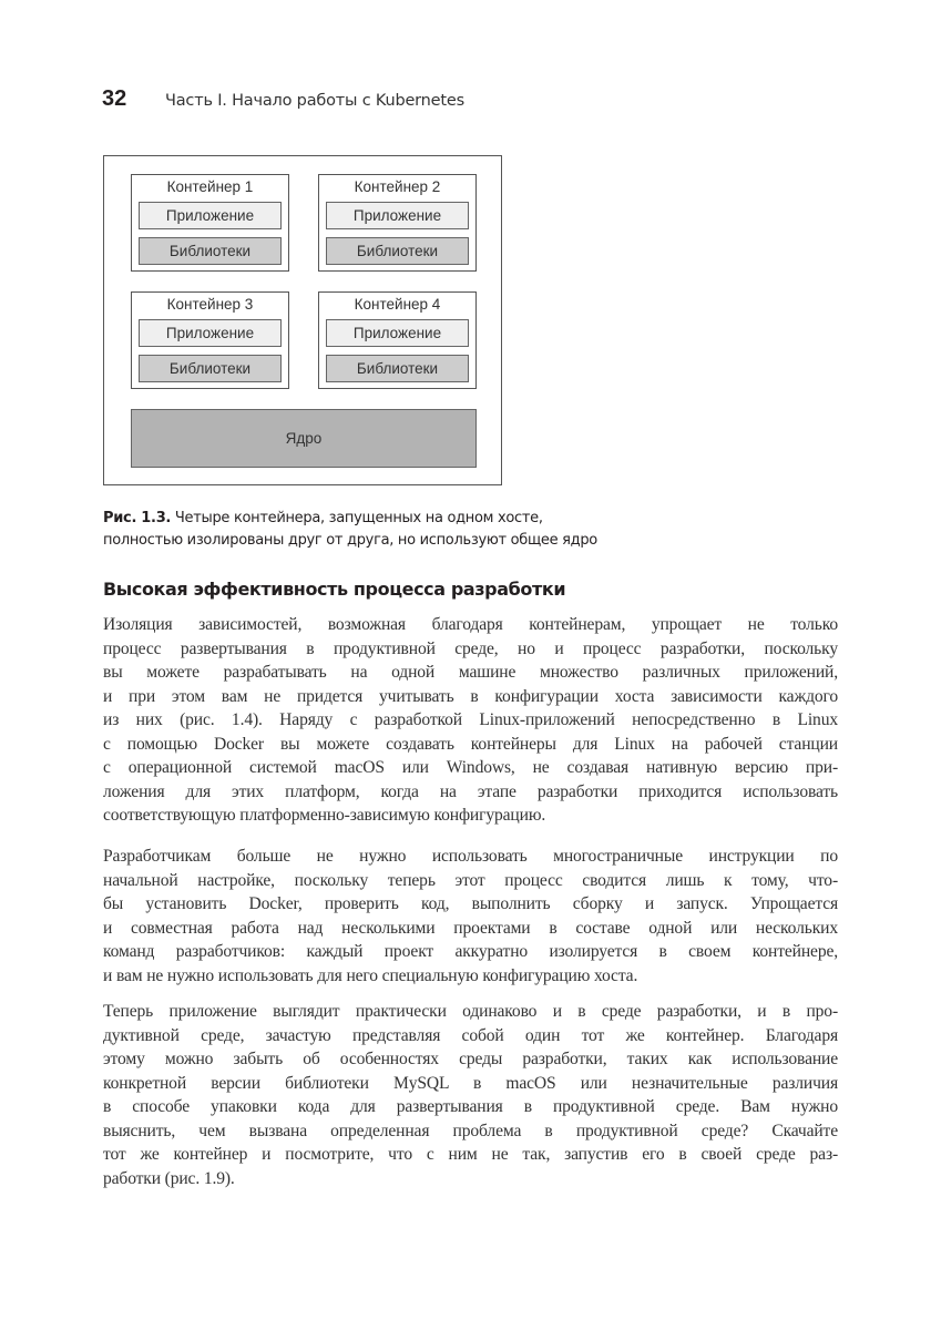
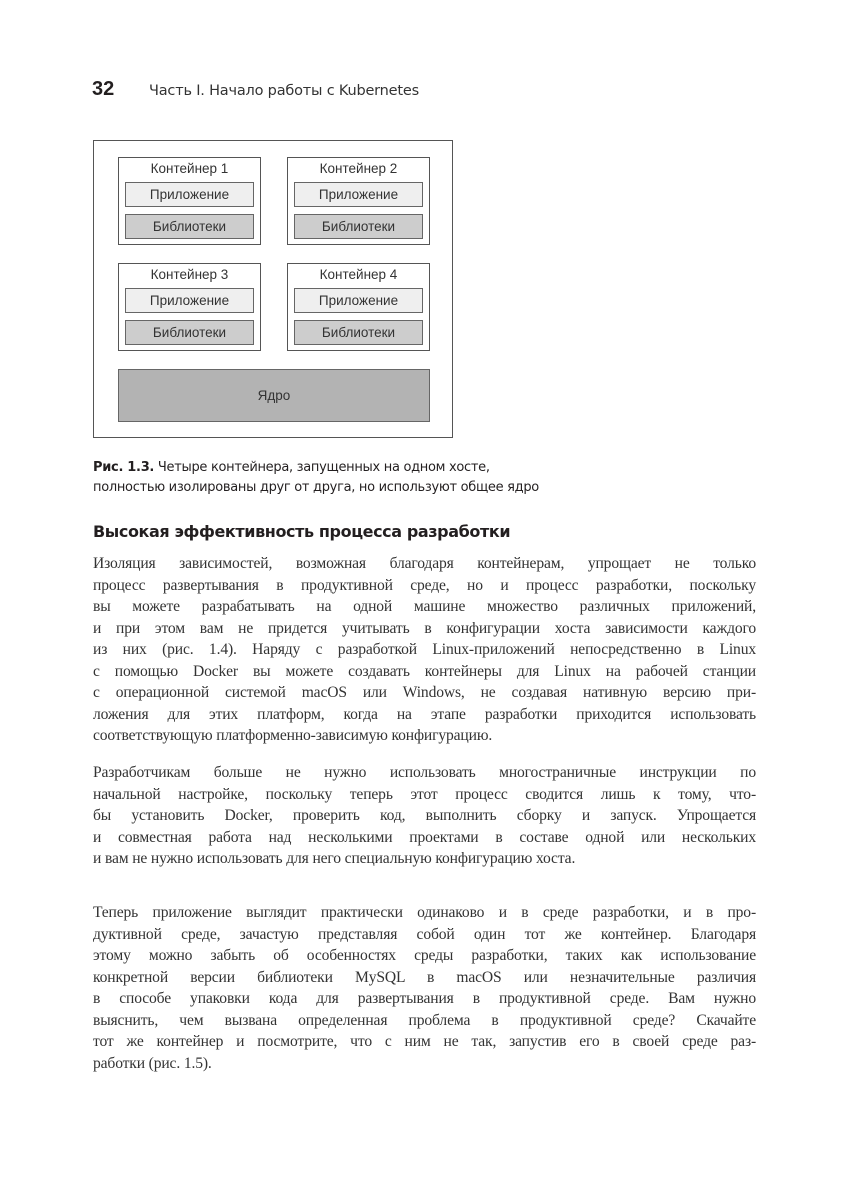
  32
  Часть I. Начало работы с Kubernetes
  Контейнер 1
  Приложение
  Библиотеки
  Контейнер 2
  Приложение
  Библиотеки
  Контейнер 3
  Приложение
  Библиотеки
  Контейнер 4
  Приложение
  Библиотеки
  Ядро
  Рис. 1.3. Четыре контейнера, запущенных на одном хосте,
  полностью изолированы друг от друга, но используют общее ядро
  Высокая эффективность процесса разработки
  Изоляция зависимостей, возможная благодаря контейнерам, упрощает не только
  процесс развертывания в продуктивной среде, но и процесс разработки, поскольку
  вы можете разрабатывать на одной машине множество различных приложений,
  и при этом вам не придется учитывать в конфигурации хоста зависимости каждого
  из них (рис. 1.4). Наряду с разработкой Linux-приложений непосредственно в Linux
  с помощью Docker вы можете создавать контейнеры для Linux на рабочей станции
  с операционной системой macOS или Windows, не создавая нативную версию при-
  ложения для этих платформ, когда на этапе разработки приходится использовать
  соответствующую платформенно-зависимую конфигурацию.
  Разработчикам больше не нужно использовать многостраничные инструкции по
  начальной настройке, поскольку теперь этот процесс сводится лишь к тому, что-
  бы установить Docker, проверить код, выполнить сборку и запуск. Упрощается
  и совместная работа над несколькими проектами в составе одной или нескольких
- команд разработчиков: каждый проект аккуратно изолируется в своем контейнере,
  и вам не нужно использовать для него специальную конфигурацию хоста.
  Теперь приложение выглядит практически одинаково и в среде разработки, и в про-
  дуктивной среде, зачастую представляя собой один тот же контейнер. Благодаря
  этому можно забыть об особенностях среды разработки, таких как использование
  конкретной версии библиотеки MySQL в macOS или незначительные различия
  в способе упаковки кода для развертывания в продуктивной среде. Вам нужно
  выяснить, чем вызвана определенная проблема в продуктивной среде? Скачайте
  тот же контейнер и посмотрите, что с ним не так, запустив его в своей среде раз-
- работки (рис. 1.9).
+ работки (рис. 1.5).
